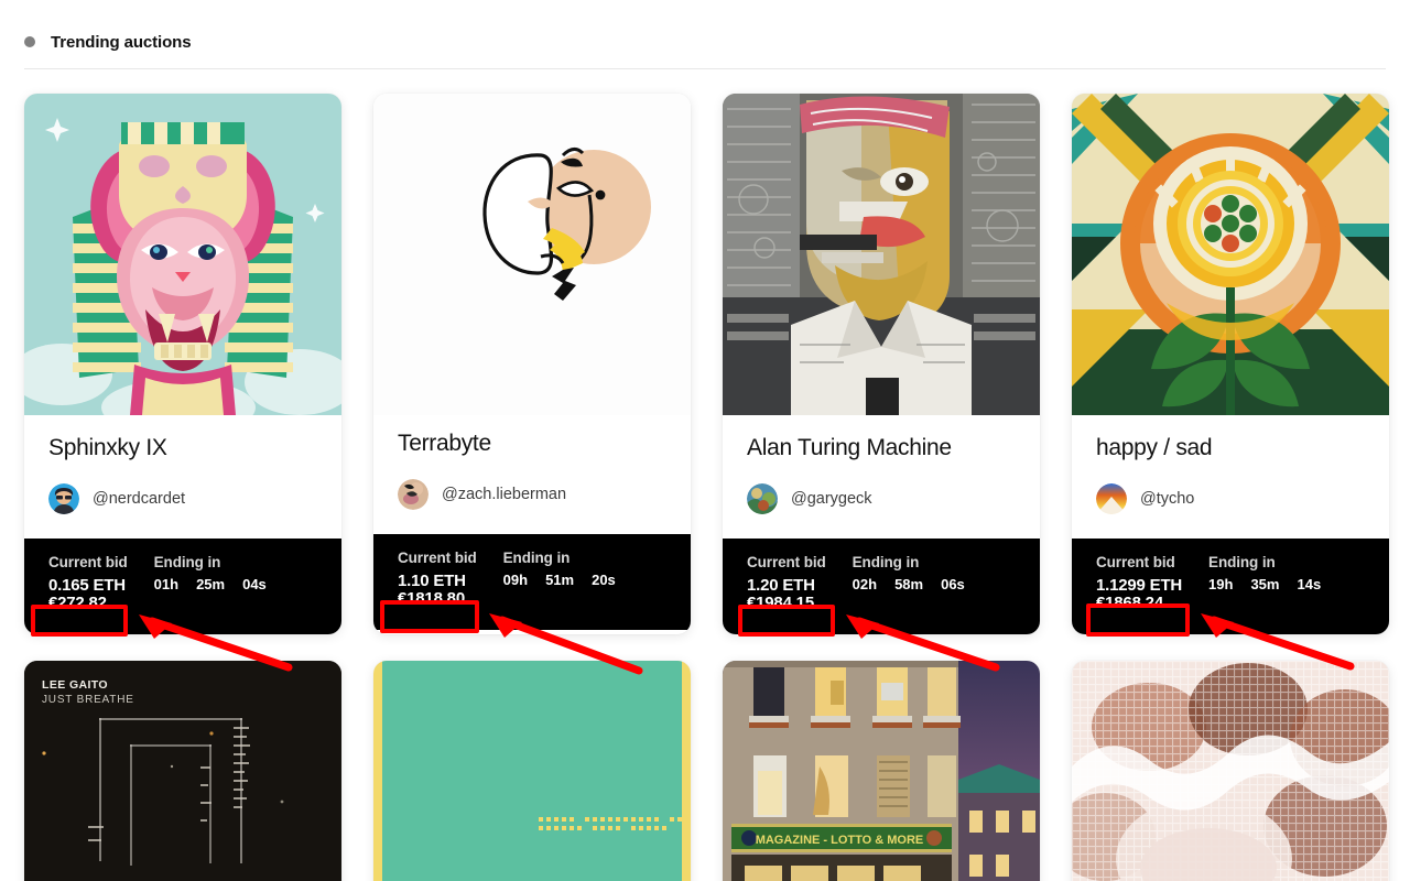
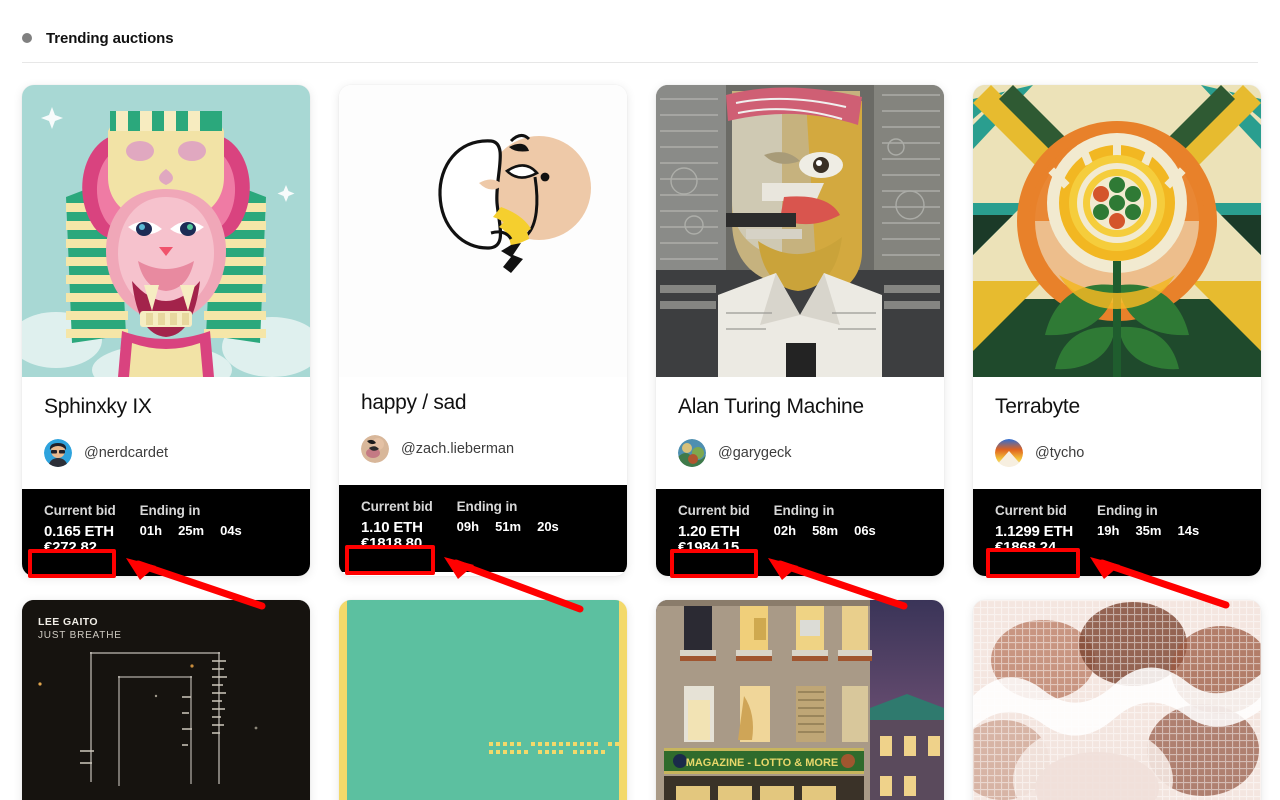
  Trending auctions
  Sphinxky IX
  @nerdcardet
  Current bid
  0.165 ETH
  €272.82
  Ending in
  01h
  25m
  04s
- Terrabyte
+ happy / sad
  @zach.lieberman
  Current bid
  1.10 ETH
  €1818.80
  Ending in
  09h
  51m
  20s
  Alan Turing Machine
  @garygeck
  Current bid
  1.20 ETH
  €1984.15
  Ending in
  02h
  58m
  06s
- happy / sad
+ Terrabyte
  @tycho
  Current bid
  1.1299 ETH
  €1868.24
  Ending in
  19h
  35m
  14s
  LEE GAITO
  JUST BREATHE
  MAGAZINE - LOTTO & MORE
